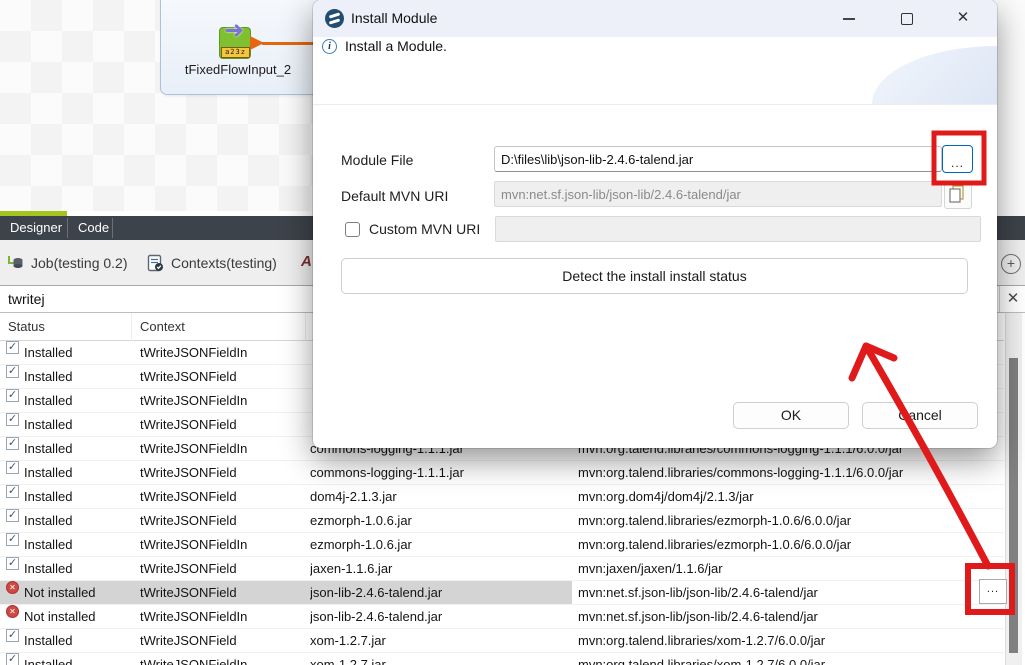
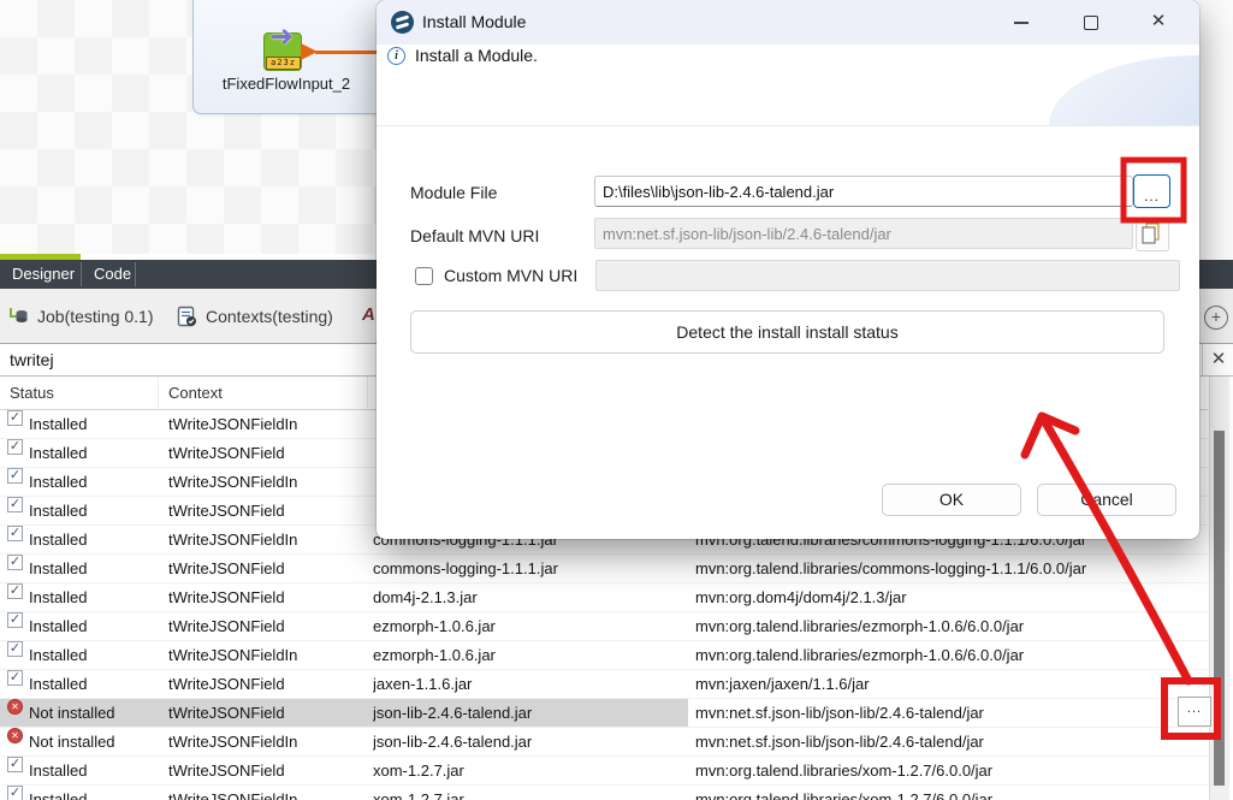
  ➜
  a23z
  tFixedFlowInput_2
  Designer
  Code
- Job(testing 0.2)
+ Job(testing 0.1)
  Contexts(testing)
  A
  +
  twritej
  ✕
  Status
  Context
  ✓
  Installed
  tWriteJSONFieldIn
  ✓
  Installed
  tWriteJSONField
  ✓
  Installed
  tWriteJSONFieldIn
  ✓
  Installed
  tWriteJSONField
  ✓
  Installed
  tWriteJSONFieldIn
  commons-logging-1.1.1.jar
  mvn:org.talend.libraries/commons-logging-1.1.1/6.0.0/jar
  ✓
  Installed
  tWriteJSONField
  commons-logging-1.1.1.jar
  mvn:org.talend.libraries/commons-logging-1.1.1/6.0.0/jar
  ✓
  Installed
  tWriteJSONField
  dom4j-2.1.3.jar
  mvn:org.dom4j/dom4j/2.1.3/jar
  ✓
  Installed
  tWriteJSONField
  ezmorph-1.0.6.jar
  mvn:org.talend.libraries/ezmorph-1.0.6/6.0.0/jar
  ✓
  Installed
  tWriteJSONFieldIn
  ezmorph-1.0.6.jar
  mvn:org.talend.libraries/ezmorph-1.0.6/6.0.0/jar
  ✓
  Installed
  tWriteJSONField
  jaxen-1.1.6.jar
  mvn:jaxen/jaxen/1.1.6/jar
  ✕
  Not installed
  tWriteJSONField
  json-lib-2.4.6-talend.jar
  mvn:net.sf.json-lib/json-lib/2.4.6-talend/jar
  ✕
  Not installed
  tWriteJSONFieldIn
  json-lib-2.4.6-talend.jar
  mvn:net.sf.json-lib/json-lib/2.4.6-talend/jar
  ✓
  Installed
  tWriteJSONField
  xom-1.2.7.jar
  mvn:org.talend.libraries/xom-1.2.7/6.0.0/jar
  ✓
  ...
  Install Module
  ✕
  i
  Install a Module.
  Module File
  D:\files\lib\json-lib-2.4.6-talend.jar
  ...
  Default MVN URI
  mvn:net.sf.json-lib/json-lib/2.4.6-talend/jar
  Custom MVN URI
  Detect the install install status
  OK
  ancel
